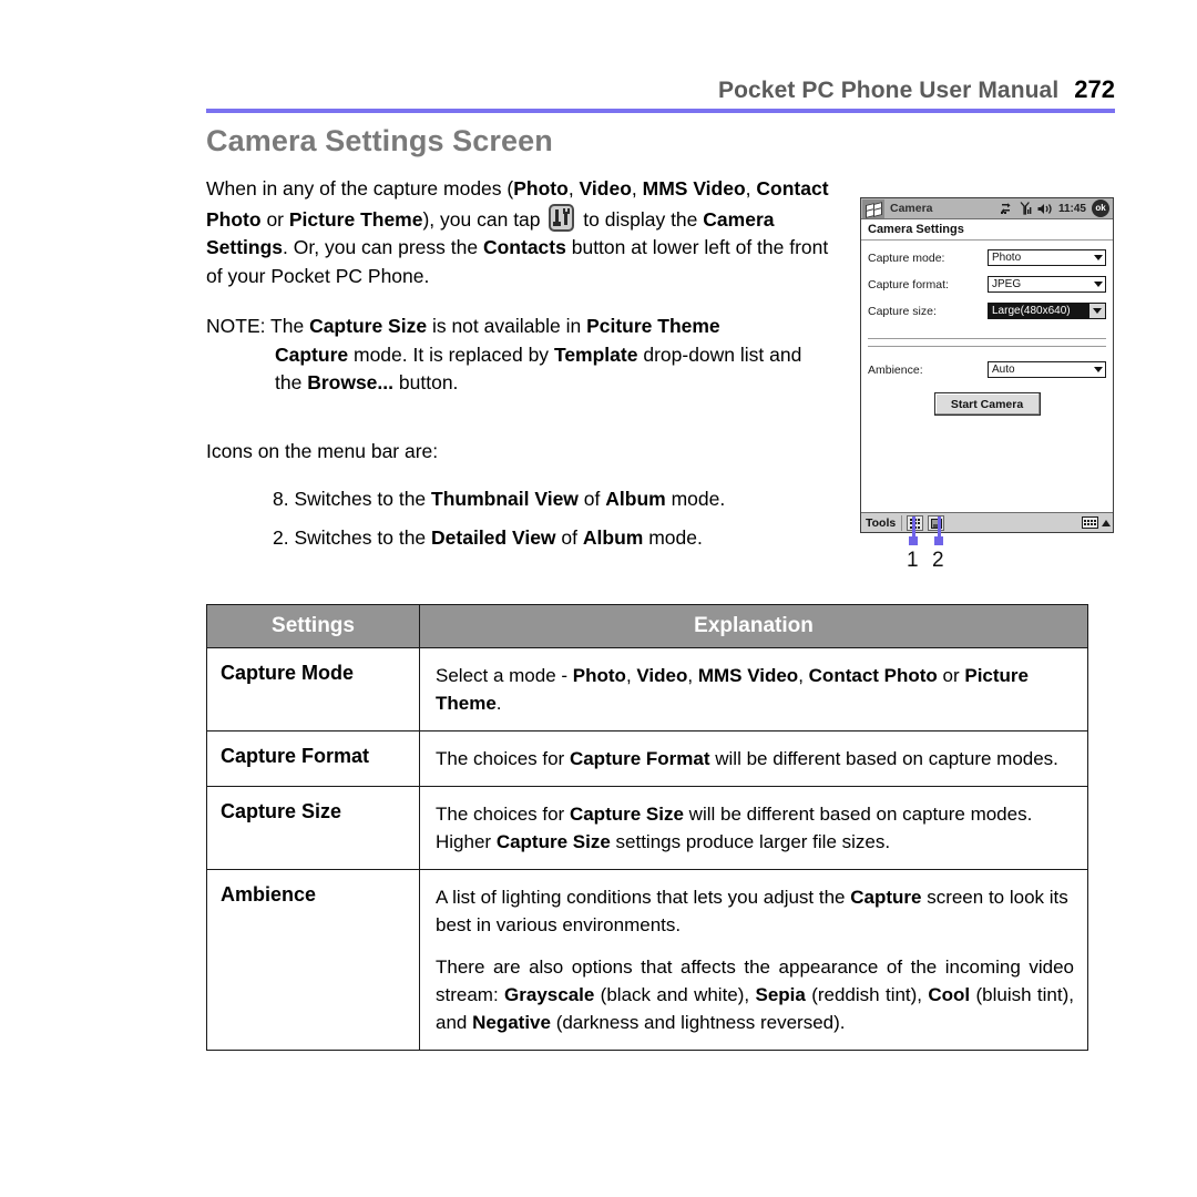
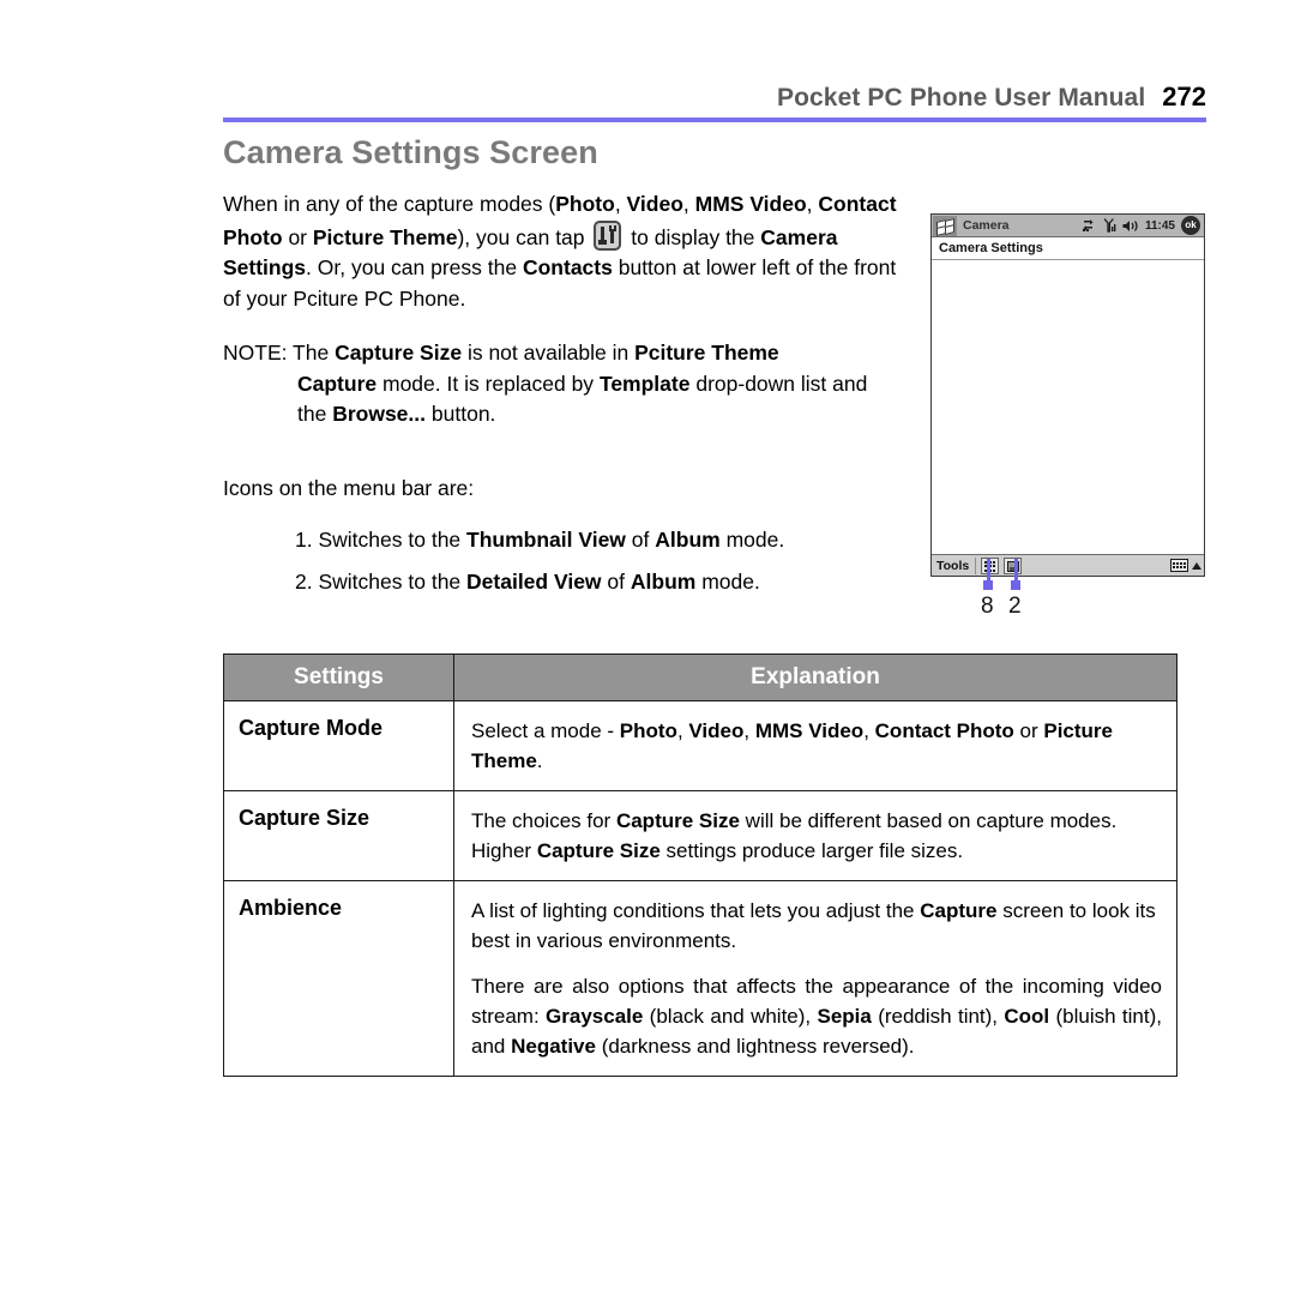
  Pocket PC Phone User Manual 272
  Camera Settings Screen
- When in any of the capture modes (Photo, Video, MMS Video, Contact Photo or Picture Theme), you can tap to display the Camera Settings. Or, you can press the Contacts button at lower left of the front of your Pocket PC Phone.
+ When in any of the capture modes (Photo, Video, MMS Video, Contact Photo or Picture Theme), you can tap to display the Camera Settings. Or, you can press the Contacts button at lower left of the front of your Pciture PC Phone.
  NOTE: The Capture Size is not available in Pciture Theme
  Capture mode. It is replaced by Template drop-down list and the Browse... button.
  Icons on the menu bar are:
- 8. Switches to the Thumbnail View of Album mode.
+ 1. Switches to the Thumbnail View of Album mode.
  2. Switches to the Detailed View of Album mode.
  Camera
  11:45
  ok
  Camera Settings
- Capture mode:
- Photo
- Capture format:
- JPEG
- Capture size:
- Large(480x640)
- Ambience:
- Auto
- Start Camera
  Tools
- 1
+ 8
  2
  Settings	Explanation
  Capture Mode	Select a mode - Photo, Video, MMS Video, Contact Photo or Picture Theme.
- Capture Format	The choices for Capture Format will be different based on capture modes.
  Capture Size	The choices for Capture Size will be different based on capture modes. Higher Capture Size settings produce larger file sizes.
  Ambience	A list of lighting conditions that lets you adjust the Capture screen to look its best in various environments.There are also options that affects the appearance of the incoming video stream: Grayscale (black and white), Sepia (reddish tint), Cool (bluish tint), and Negative (darkness and lightness reversed).
